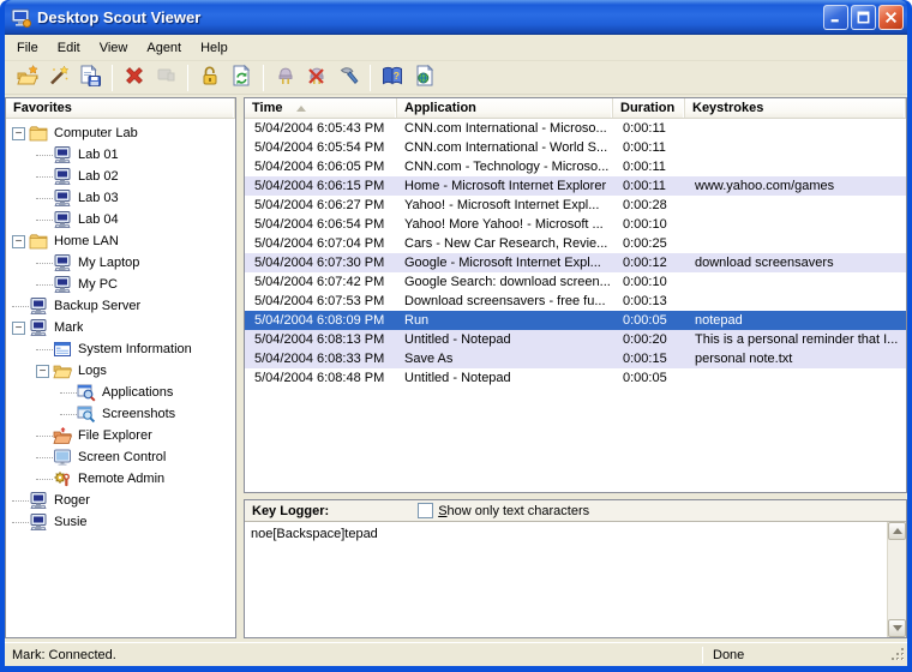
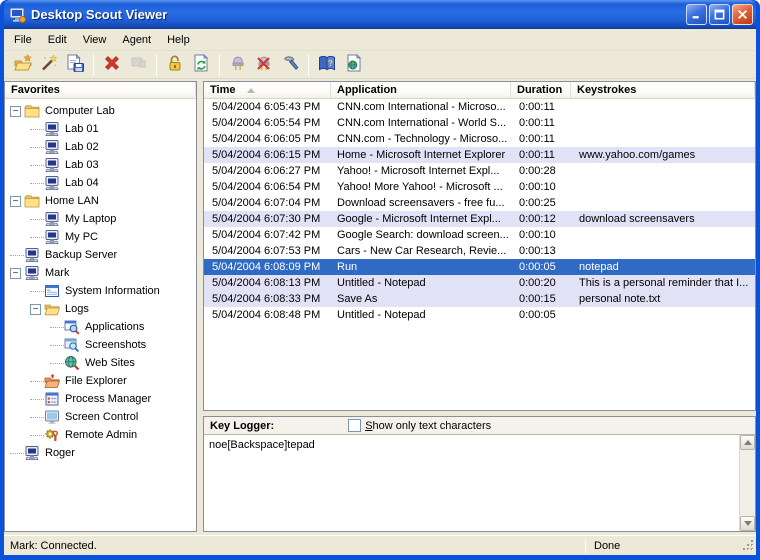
  Desktop Scout Viewer
  File
  Edit
  View
  Agent
  Help
  ?
  Favorites
  −
  Computer Lab
  Lab 01
  Lab 02
  Lab 03
  Lab 04
  −
  Home LAN
  My Laptop
  My PC
  Backup Server
  −
  Mark
  System Information
  −
  Logs
  Applications
  Screenshots
+ Web Sites
  File Explorer
+ Process Manager
  Screen Control
  Remote Admin
  Roger
- Susie
  Time
  Application
  Duration
  Keystrokes
  5/04/2004 6:05:43 PM
  CNN.com International - Microso...
  0:00:11
  5/04/2004 6:05:54 PM
  CNN.com International - World S...
  0:00:11
  5/04/2004 6:06:05 PM
  CNN.com - Technology - Microso...
  0:00:11
  5/04/2004 6:06:15 PM
  Home - Microsoft Internet Explorer
  0:00:11
  www.yahoo.com/games
  5/04/2004 6:06:27 PM
  Yahoo! - Microsoft Internet Expl...
  0:00:28
  5/04/2004 6:06:54 PM
  Yahoo! More Yahoo! - Microsoft ...
  0:00:10
  5/04/2004 6:07:04 PM
- Cars - New Car Research, Revie...
+ Download screensavers - free fu...
  0:00:25
  5/04/2004 6:07:30 PM
  Google - Microsoft Internet Expl...
  0:00:12
  download screensavers
  5/04/2004 6:07:42 PM
  Google Search: download screen...
  0:00:10
  5/04/2004 6:07:53 PM
- Download screensavers - free fu...
+ Cars - New Car Research, Revie...
  0:00:13
  5/04/2004 6:08:09 PM
  Run
  0:00:05
  notepad
  5/04/2004 6:08:13 PM
  Untitled - Notepad
  0:00:20
  This is a personal reminder that I...
  5/04/2004 6:08:33 PM
  Save As
  0:00:15
  personal note.txt
  5/04/2004 6:08:48 PM
  Untitled - Notepad
  0:00:05
  Key Logger:
  Show only text characters
  noe[Backspace]tepad
  Mark: Connected.
  Done
